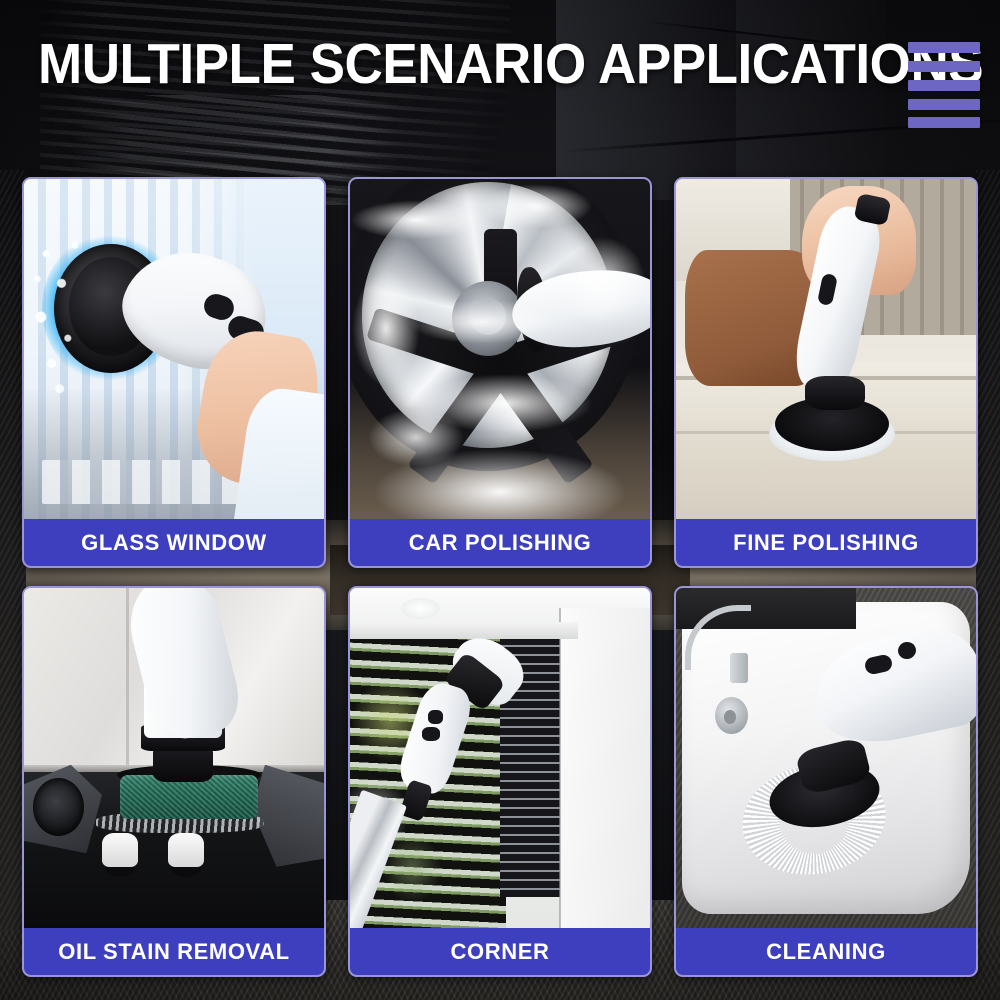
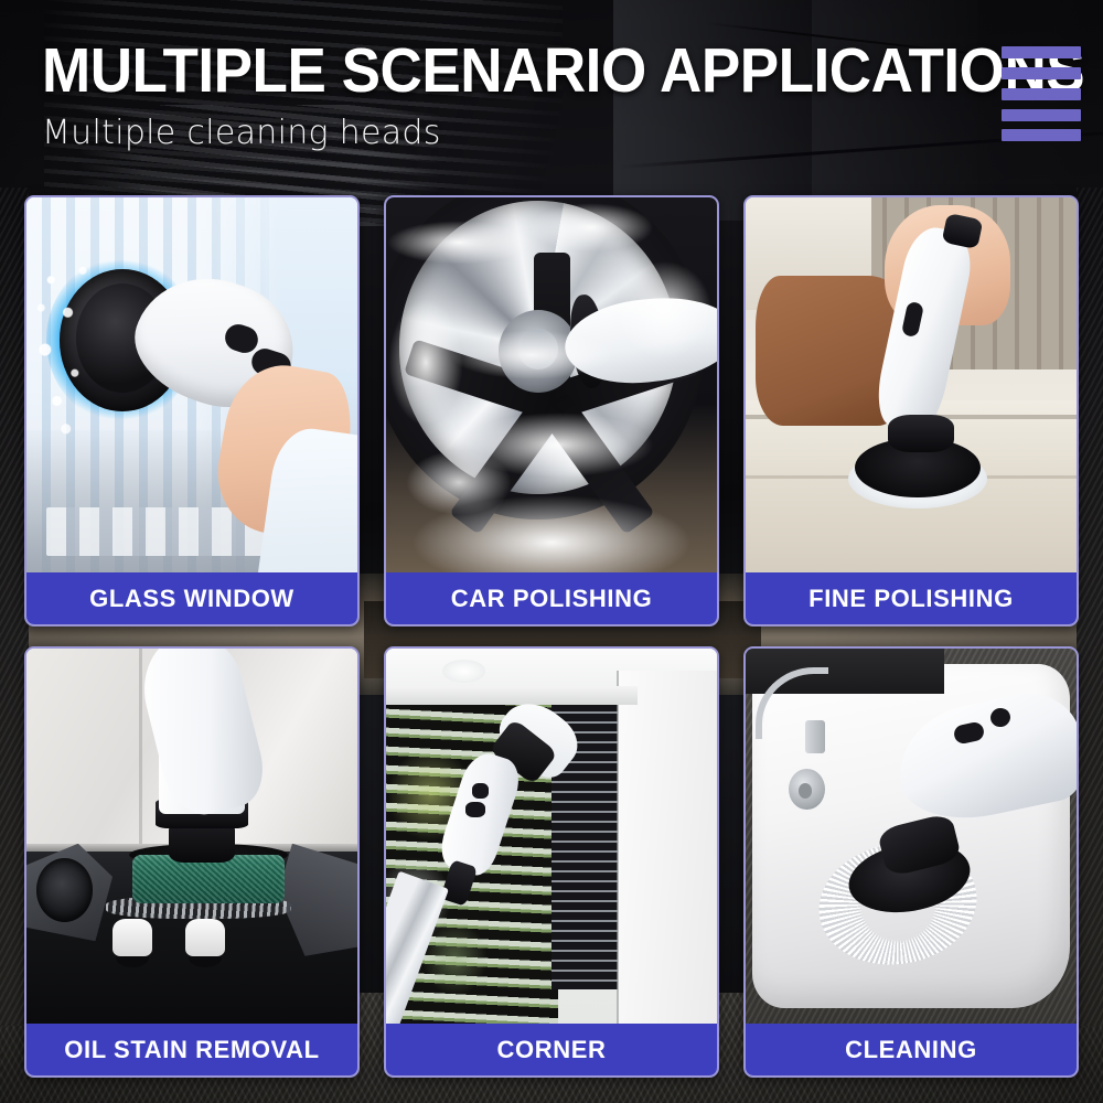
  MULTIPLE SCENARIO APPLICATIO
+ Multiple cleaning heads
  GLASS WINDOW
  CAR POLISHING
  FINE POLISHING
  OIL STAIN REMOVAL
  CORNER
  CLEANING
